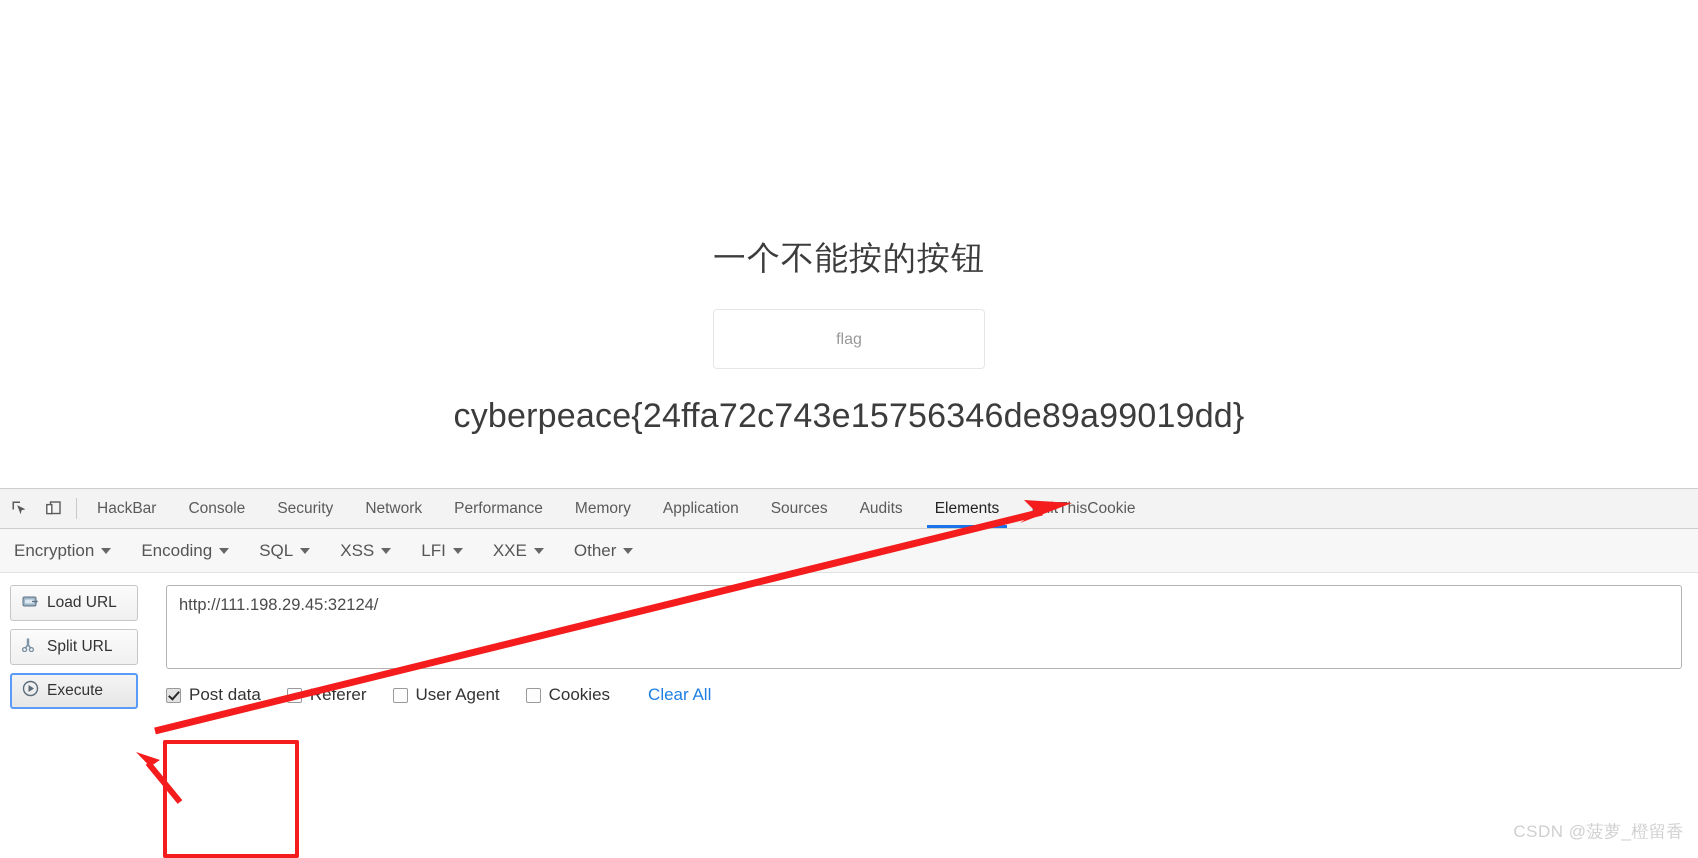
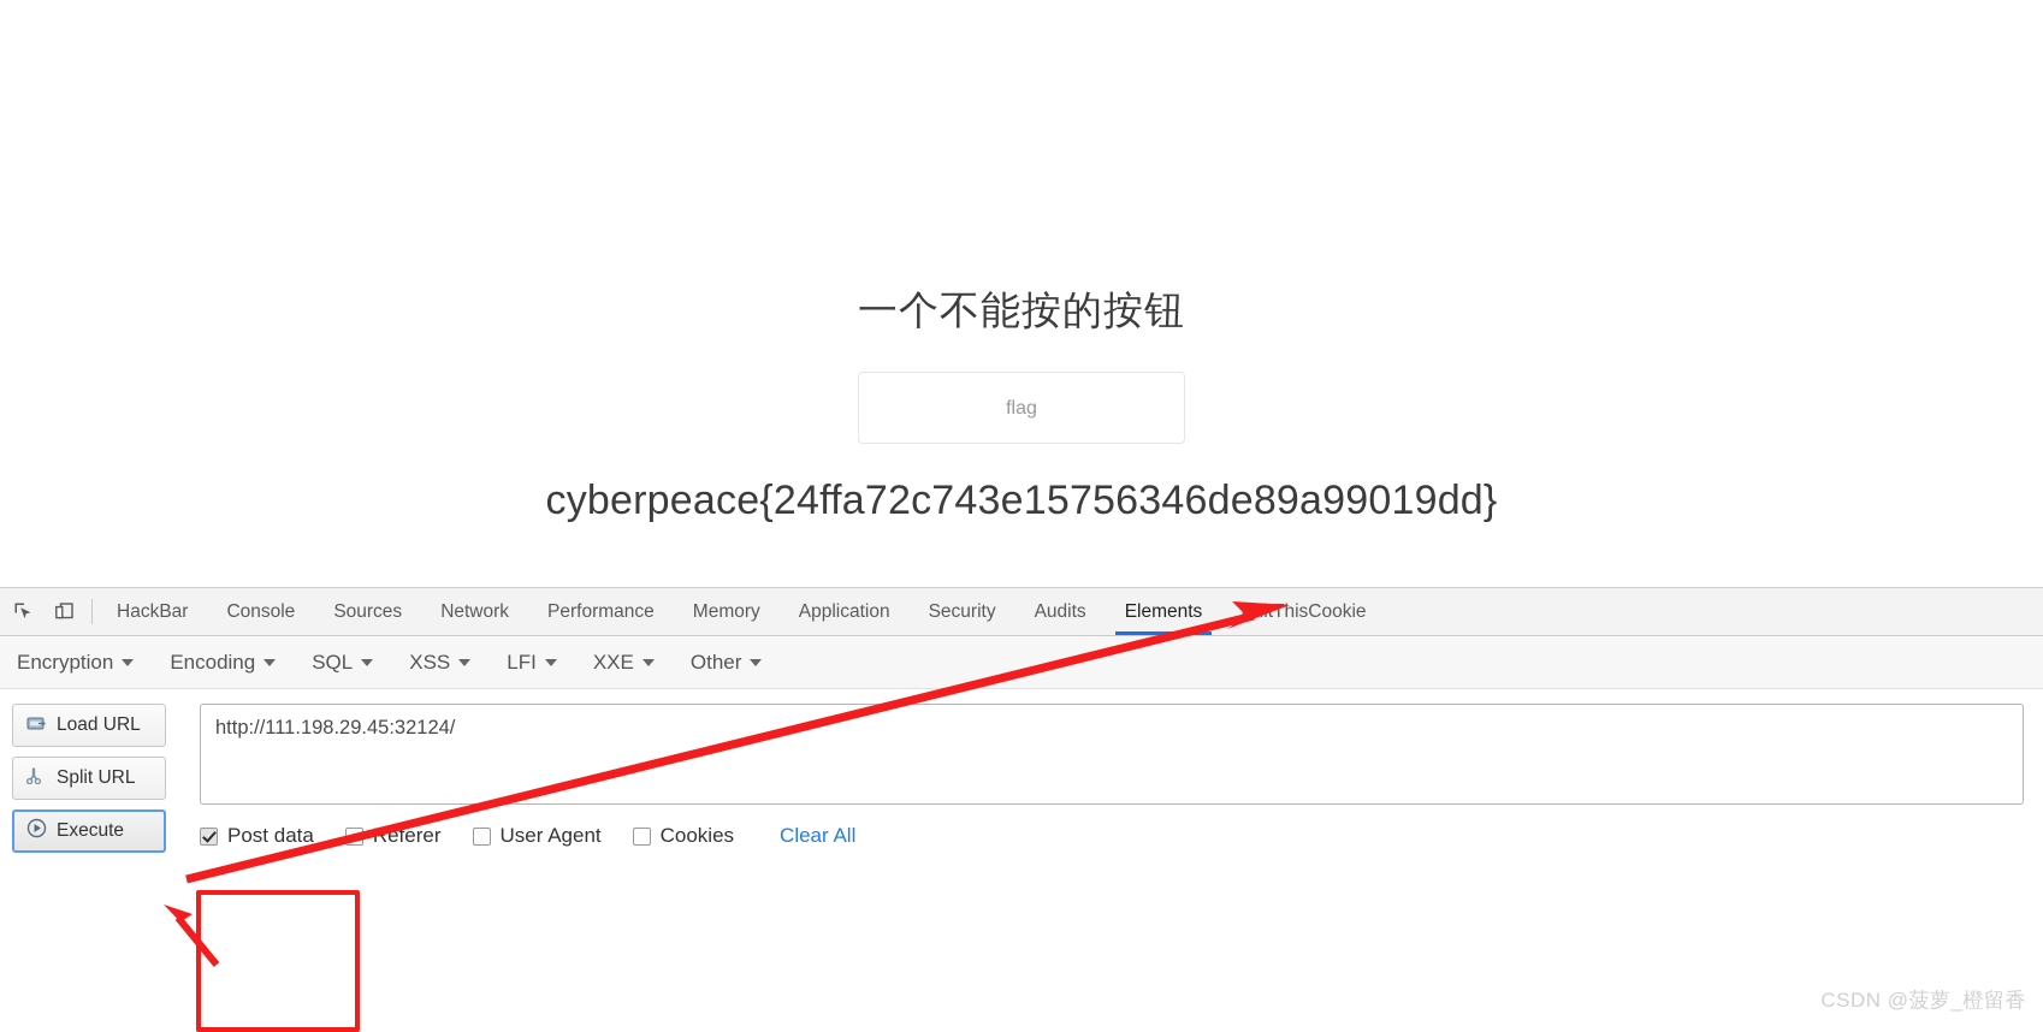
  一个不能按的按钮
  flag
  cyberpeace{24ffa72c743e15756346de89a99019dd}
  HackBar
  Console
- Security
+ Sources
  Network
  Performance
  Memory
  Application
- Sources
+ Security
  Audits
  Elements
  ThisCookie
  Encryption
  Encoding
  SQL
  XSS
  LFI
  XXE
  Other
  Load URL
  Split URL
  Execute
  http://111.198.29.45:32124/
  Post data
  eferer
  User Agent
  Cookies
  Clear All
  CSDN @菠萝_橙留香
